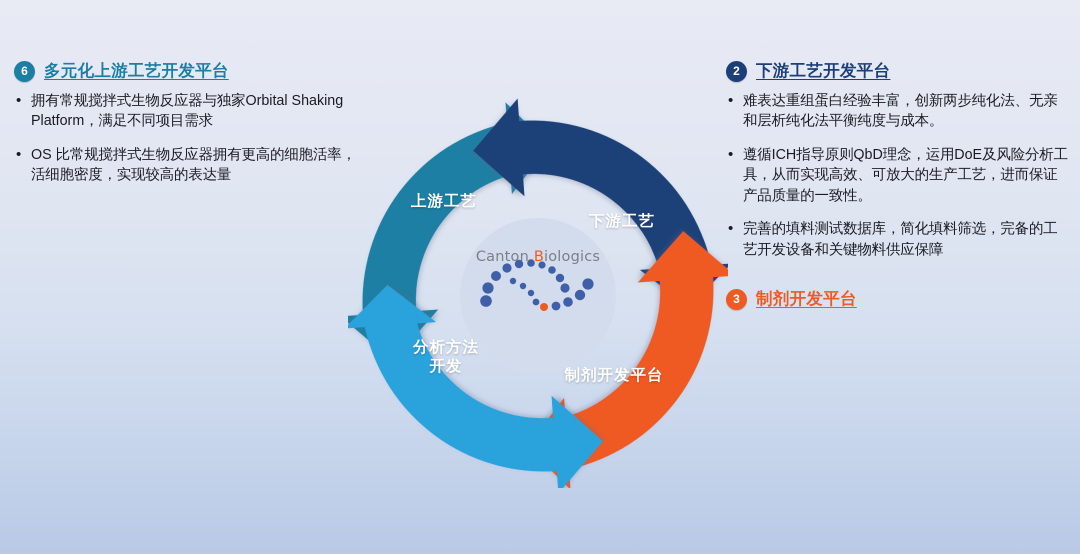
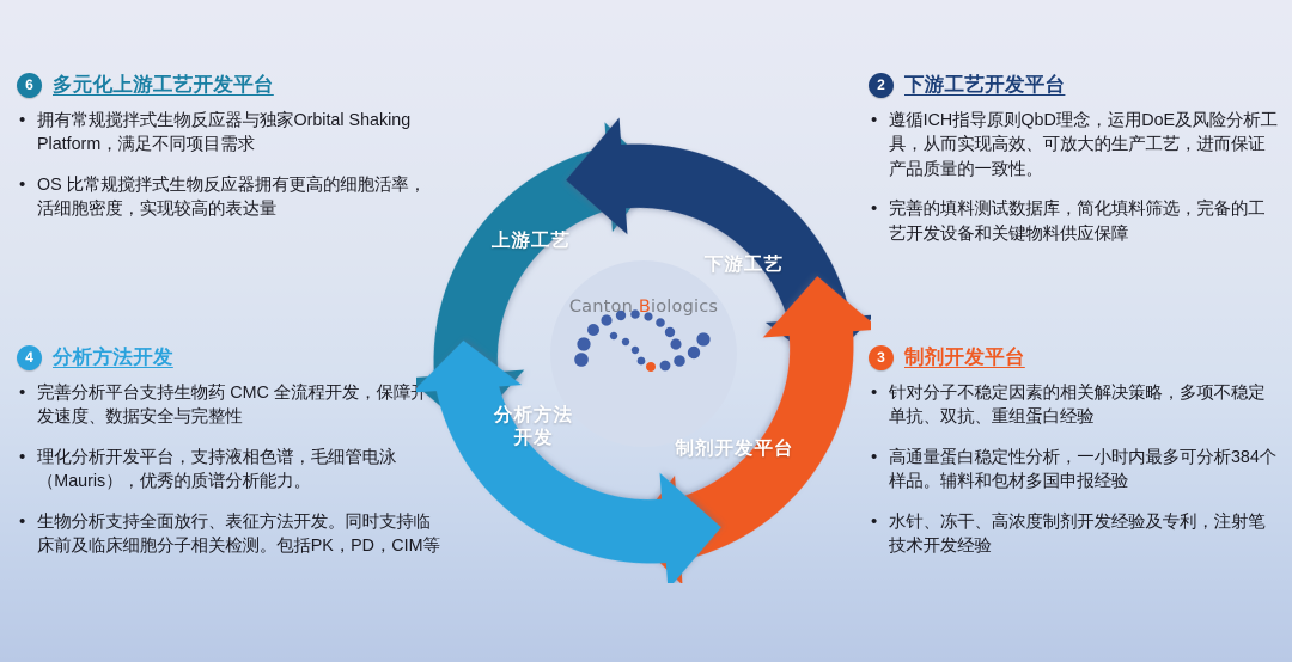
  6
  多元化上游工艺开发平台
  拥有常规搅拌式生物反应器与独家Orbital Shaking Platform，满足不同项目需求
  OS 比常规搅拌式生物反应器拥有更高的细胞活率，活细胞密度，实现较高的表达量
  2
  下游工艺开发平台
- 难表达重组蛋白经验丰富，创新两步纯化法、无亲和层析纯化法平衡纯度与成本。
  遵循ICH指导原则QbD理念，运用DoE及风险分析工具，从而实现高效、可放大的生产工艺，进而保证产品质量的一致性。
  完善的填料测试数据库，简化填料筛选，完备的工艺开发设备和关键物料供应保障
+ 4
+ 分析方法开发
+ 完善分析平台支持生物药 CMC 全流程开发，保障开发速度、数据安全与完整性
+ 理化分析开发平台，支持液相色谱，毛细管电泳（Mauris），优秀的质谱分析能力。
+ 生物分析支持全面放行、表征方法开发。同时支持临床前及临床细胞分子相关检测。包括PK，PD，CIM等
  3
  制剂开发平台
+ 针对分子不稳定因素的相关解决策略，多项不稳定单抗、双抗、重组蛋白经验
+ 高通量蛋白稳定性分析，一小时内最多可分析384个样品。辅料和包材多国申报经验
+ 水针、冻干、高浓度制剂开发经验及专利，注射笔技术开发经验
  上游工艺
  下游工艺
  制剂开发平台
  分析方法
  开发
  Canton Biologics
